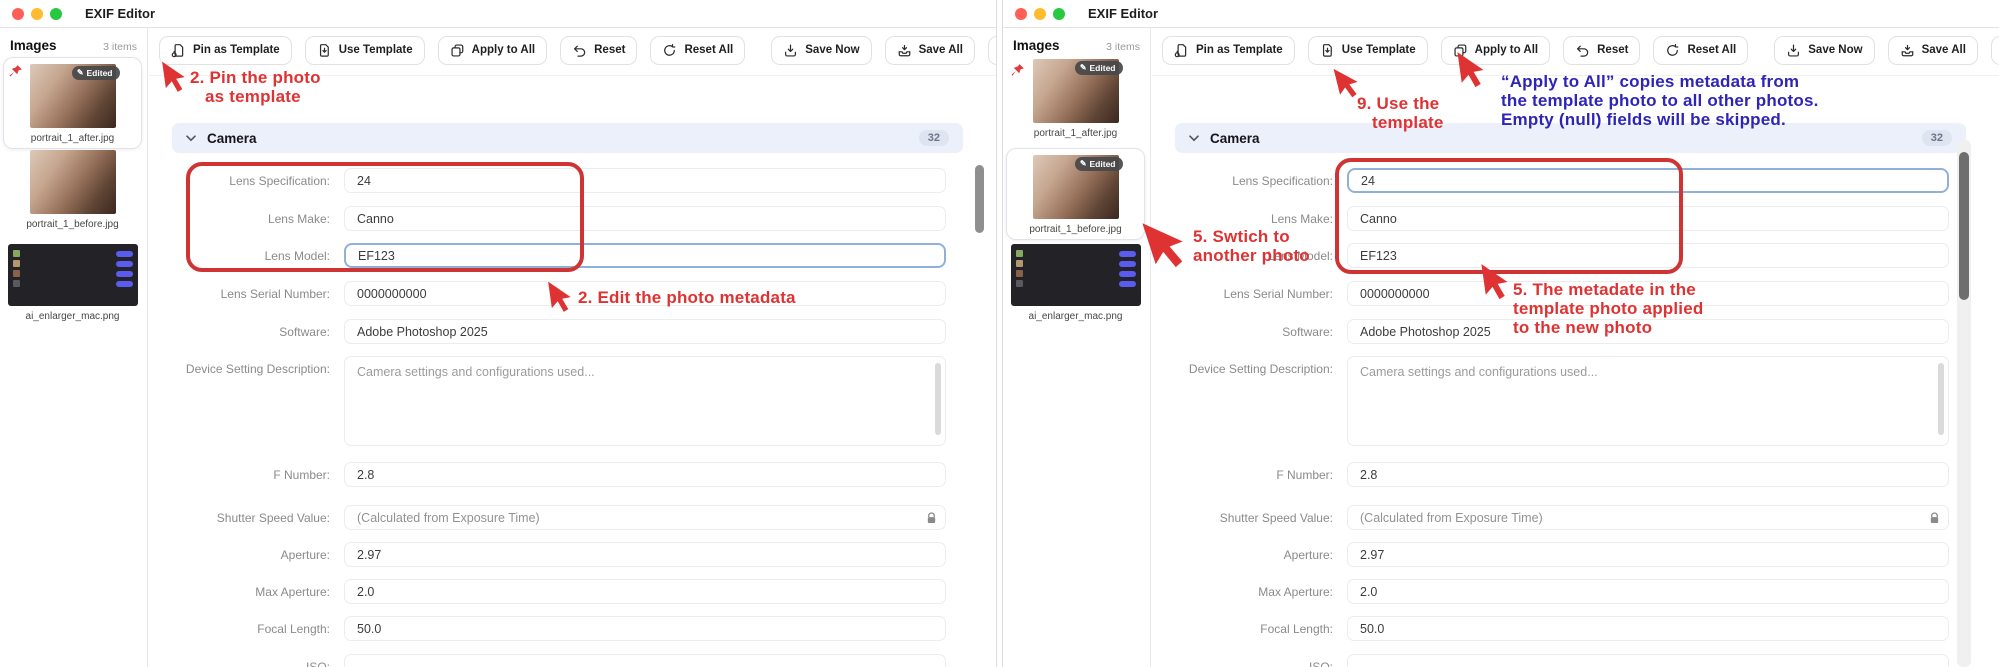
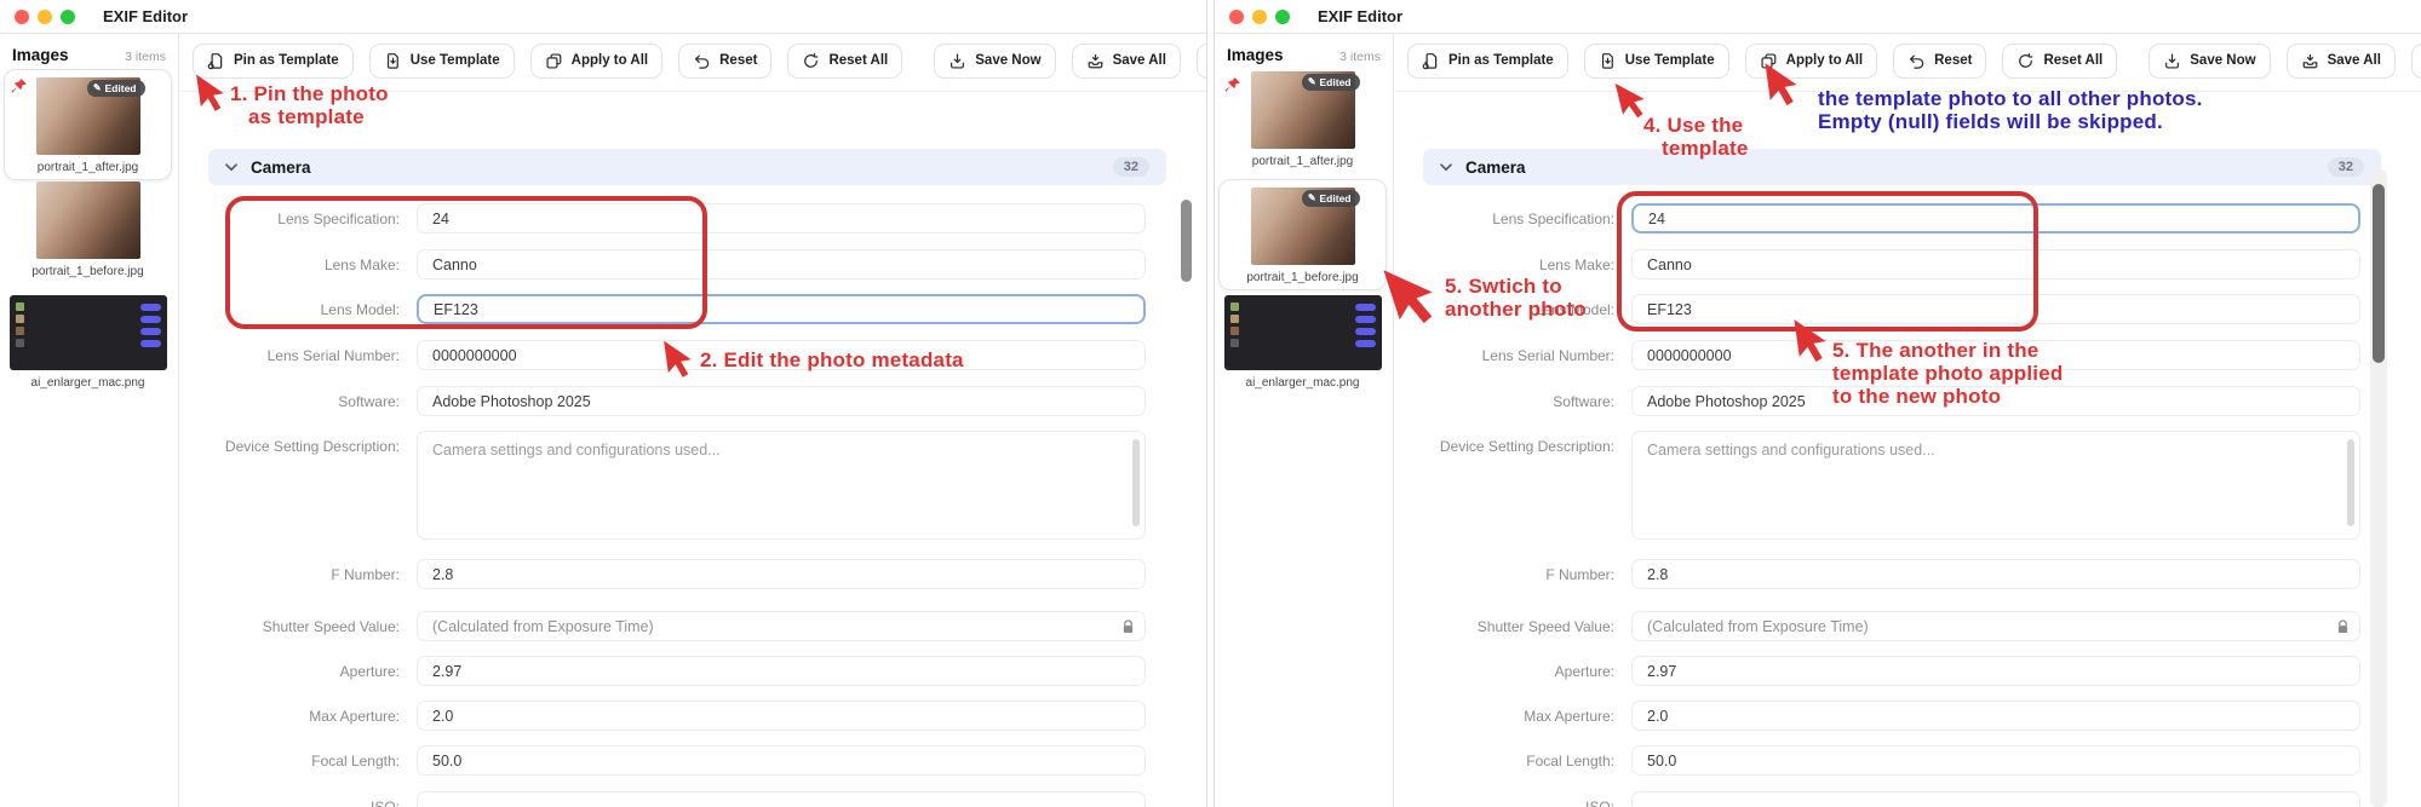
  EXIF Editor
  Images
  3 items
  ✎
  Edited
  portrait_1_after.jpg
  portrait_1_before.jpg
  ai_enlarger_mac.png
  Pin as Template
  Use Template
  Apply to All
  Reset
  Reset All
  Save Now
  Save All
  Camera
  32
  Lens Specification:
  24
  Lens Make:
  Canno
  Lens Model:
  EF123
  Lens Serial Number:
  0000000000
  Software:
  Adobe Photoshop 2025
  Device Setting Description:
  Camera settings and configurations used...
  F Number:
  2.8
  Shutter Speed Value:
  (Calculated from Exposure Time)
  Aperture:
  2.97
  Max Aperture:
  2.0
  Focal Length:
  50.0
- 2. Pin the photo
+ 1. Pin the photo
  as template
  2. Edit the photo metadata
  EXIF Editor
  Images
  3 items
  ✎
  Edited
  portrait_1_after.jpg
  ✎
  Edited
  portrait_1_before.jpg
  ai_enlarger_mac.png
  Pin as Template
  Use Template
  Apply to All
  Reset
  Reset All
  Save Now
  Save All
  Camera
  32
  Lens Specification:
  24
  Lens Make:
  Canno
  Lens Model:
  EF123
  Lens Serial Number:
  0000000000
  Software:
  Adobe Photoshop 2025
  Device Setting Description:
  Camera settings and configurations used...
  F Number:
  2.8
  Shutter Speed Value:
  (Calculated from Exposure Time)
  Aperture:
  2.97
  Max Aperture:
  2.0
  Focal Length:
  50.0
- 9. Use the
+ 4. Use the
  template
- “Apply to All” copies metadata from
  the template photo to all other photos.
  Empty (null) fields will be skipped.
  5. Swtich to
  another photo
- 5. The metadate in the
+ 5. The another in the
  template photo applied
  to the new photo
